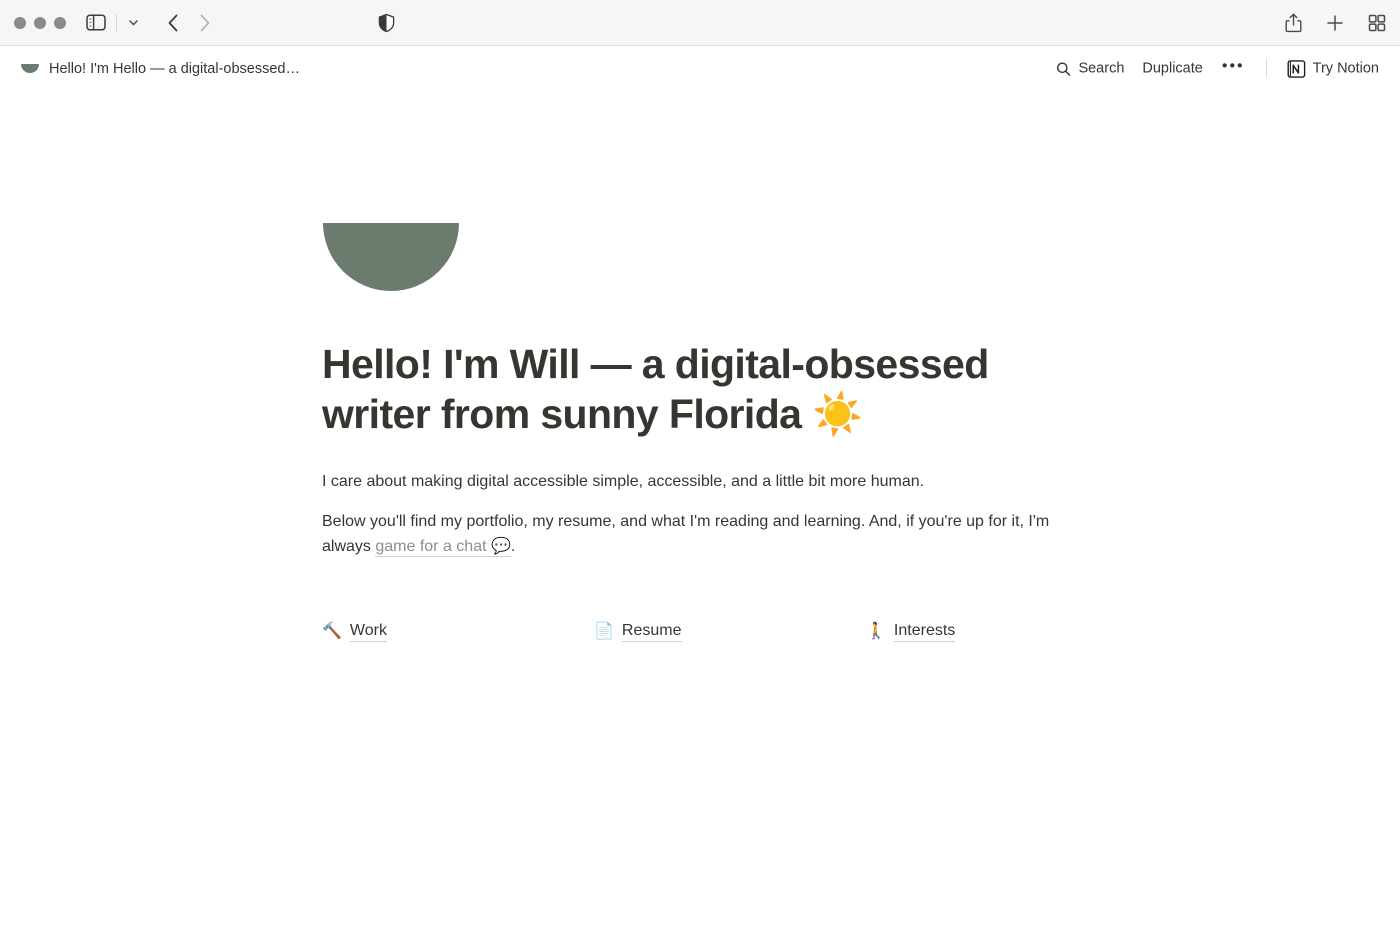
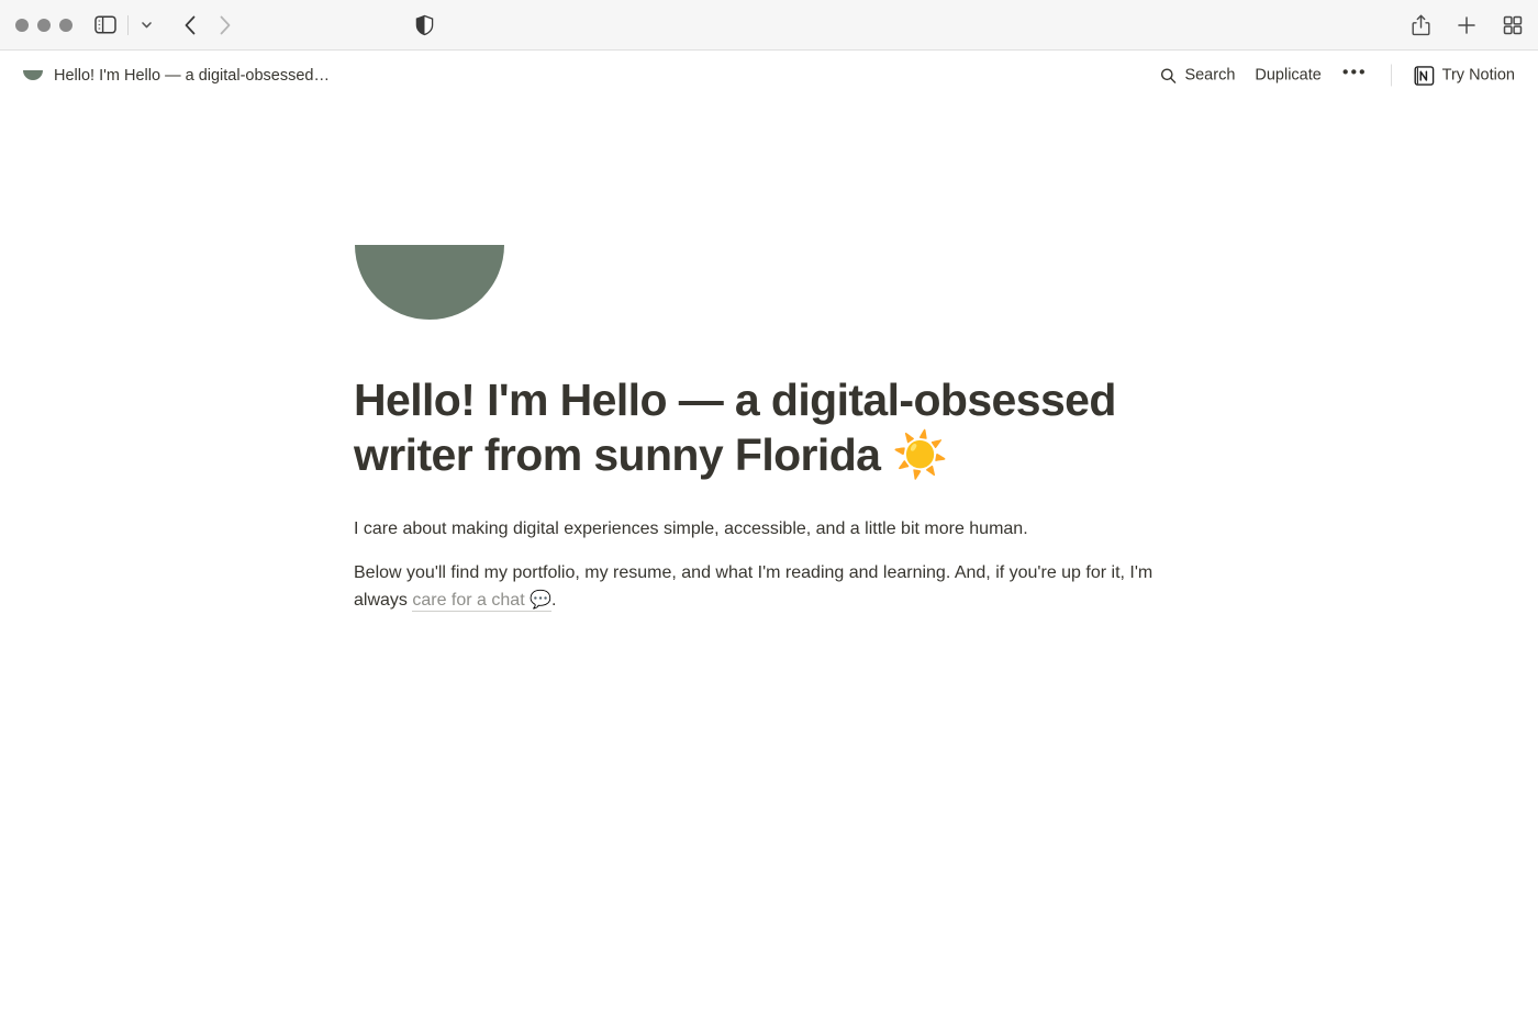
  Hello! I'm Hello — a digital-obsessed…
  Search
  Duplicate
  •••
  Try Notion
- Hello! I'm Will — a digital-obsessed writer from sunny Florida ☀️
+ Hello! I'm Hello — a digital-obsessed writer from sunny Florida ☀️
- I care about making digital accessible simple, accessible, and a little bit more human.
+ I care about making digital experiences simple, accessible, and a little bit more human.
- Below you'll find my portfolio, my resume, and what I'm reading and learning. And, if you're up for it, I'm always game for a chat 💬.
+ Below you'll find my portfolio, my resume, and what I'm reading and learning. And, if you're up for it, I'm always care for a chat 💬.
- 🔨
- Work
- 📄
- Resume
- 🚶
- Interests
